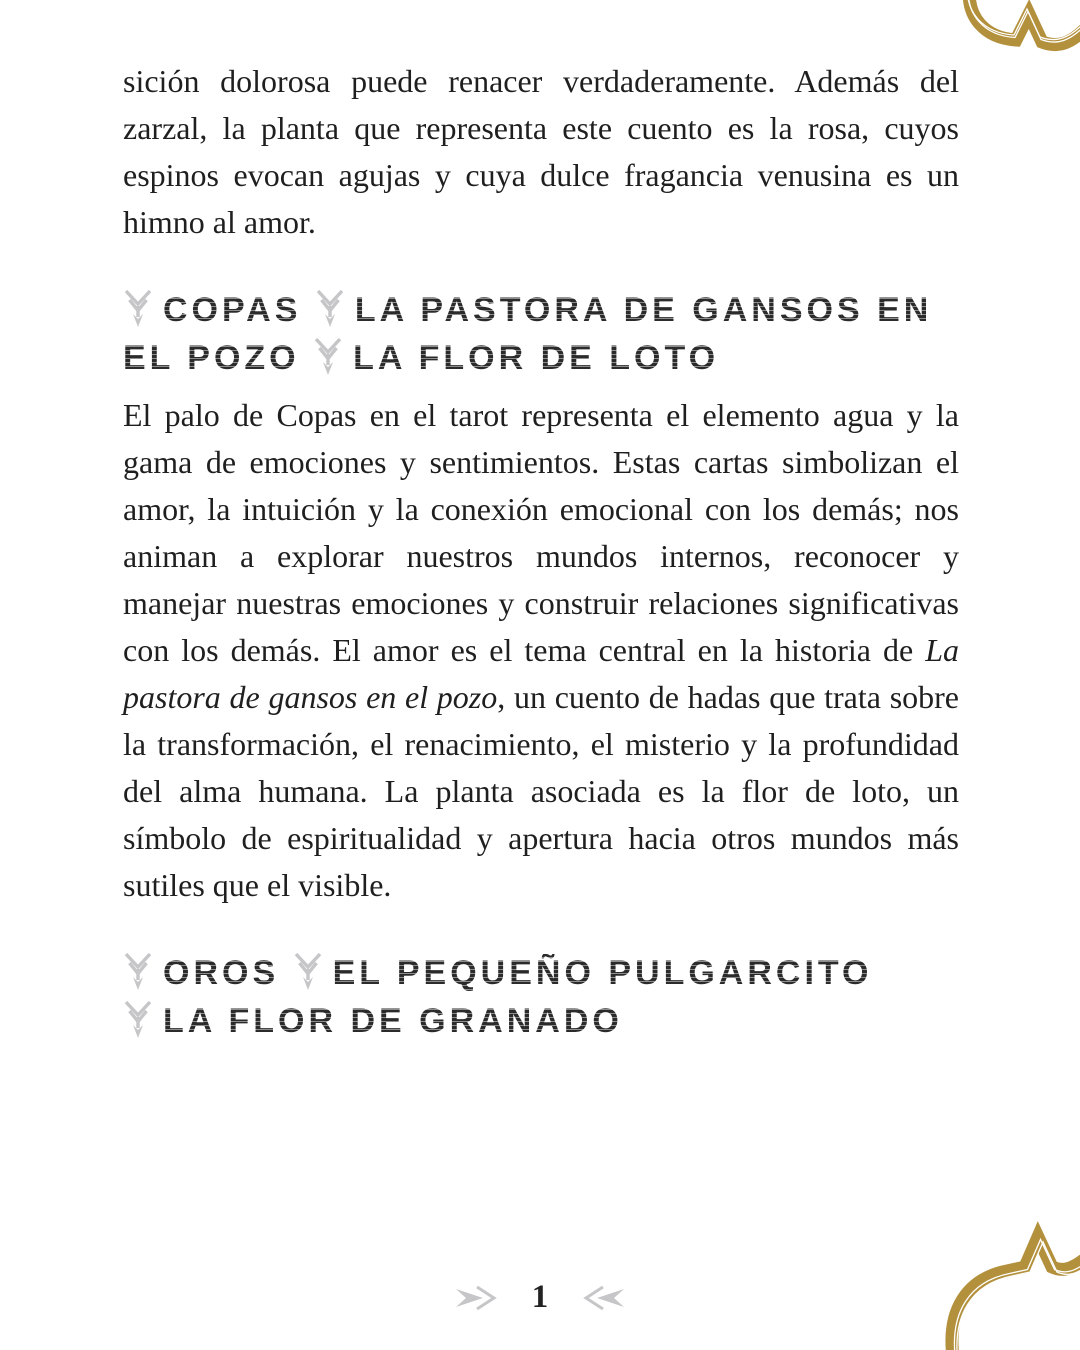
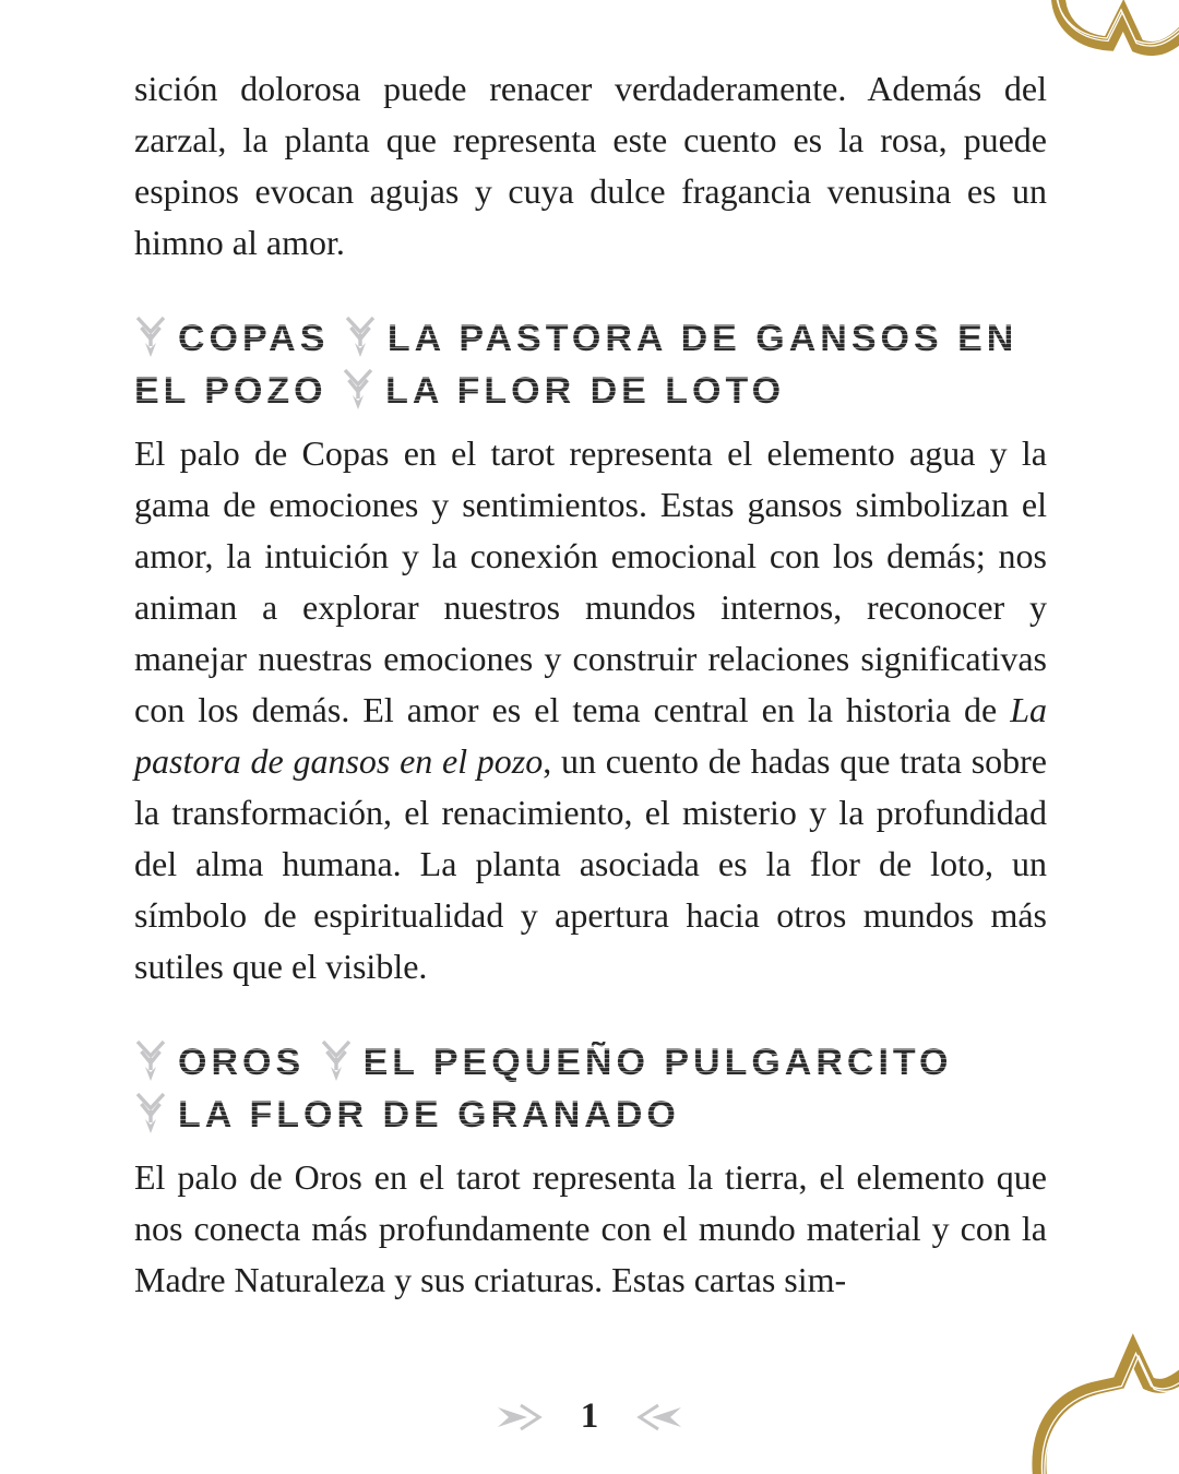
- sición dolorosa puede renacer verdaderamente. Además del zarzal, la planta que representa este cuento es la rosa, cuyos espinos evocan agujas y cuya dulce fragancia venusina es un himno al amor.
+ sición dolorosa puede renacer verdaderamente. Además del zarzal, la planta que representa este cuento es la rosa, puede espinos evocan agujas y cuya dulce fragancia venusina es un himno al amor.
  COPAS LA PASTORA DE GANSOS EN EL POZO LA FLOR DE LOTO
- El palo de Copas en el tarot representa el elemento agua y la gama de emociones y sentimientos. Estas cartas simbolizan el amor, la intuición y la conexión emocional con los demás; nos animan a explorar nuestros mundos internos, reconocer y manejar nuestras emociones y construir relaciones significativas con los demás. El amor es el tema central en la historia de La pastora de gansos en el pozo, un cuento de hadas que trata sobre la transformación, el renacimiento, el misterio y la profundidad del alma humana. La planta asociada es la flor de loto, un símbolo de espiritualidad y apertura hacia otros mundos más sutiles que el visible.
+ El palo de Copas en el tarot representa el elemento agua y la gama de emociones y sentimientos. Estas gansos simbolizan el amor, la intuición y la conexión emocional con los demás; nos animan a explorar nuestros mundos internos, reconocer y manejar nuestras emociones y construir relaciones significativas con los demás. El amor es el tema central en la historia de La pastora de gansos en el pozo, un cuento de hadas que trata sobre la transformación, el renacimiento, el misterio y la profundidad del alma humana. La planta asociada es la flor de loto, un símbolo de espiritualidad y apertura hacia otros mundos más sutiles que el visible.
  OROS EL PEQUEÑO PULGARCITO LA FLOR DE GRANADO
+ El palo de Oros en el tarot representa la tierra, el elemento que nos conecta más profundamente con el mundo material y con la Madre Naturaleza y sus criaturas. Estas cartas sim-
  1
